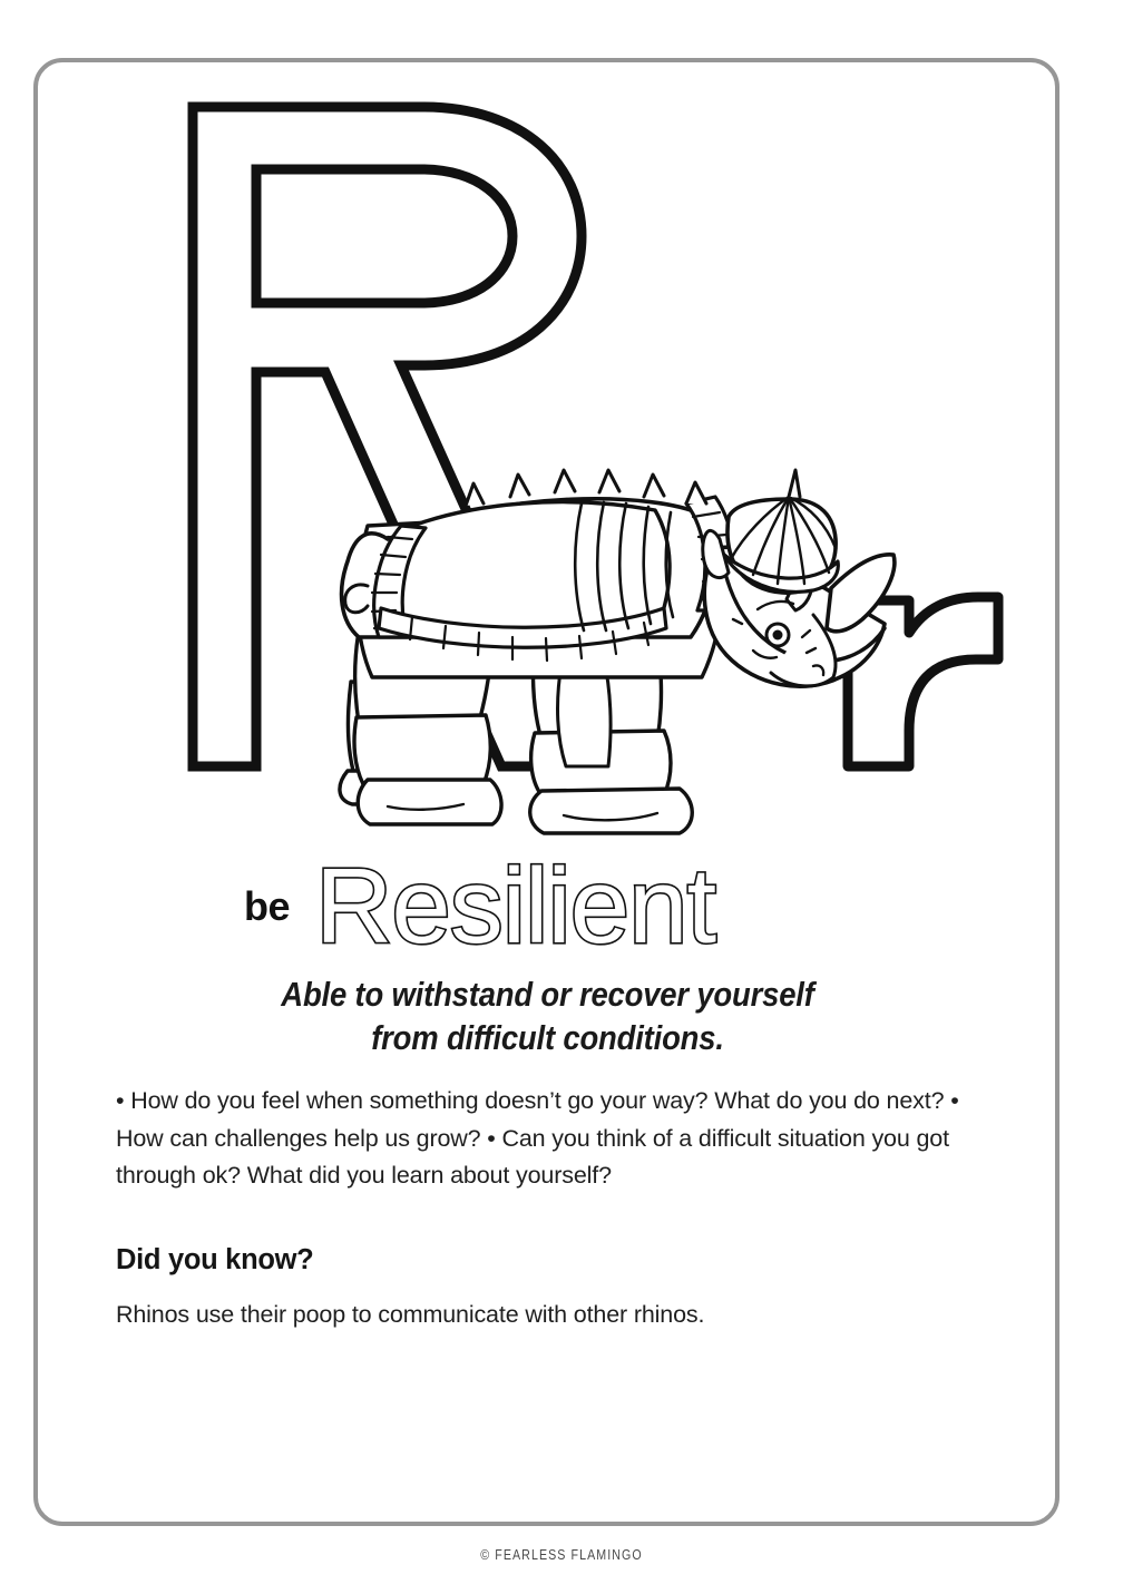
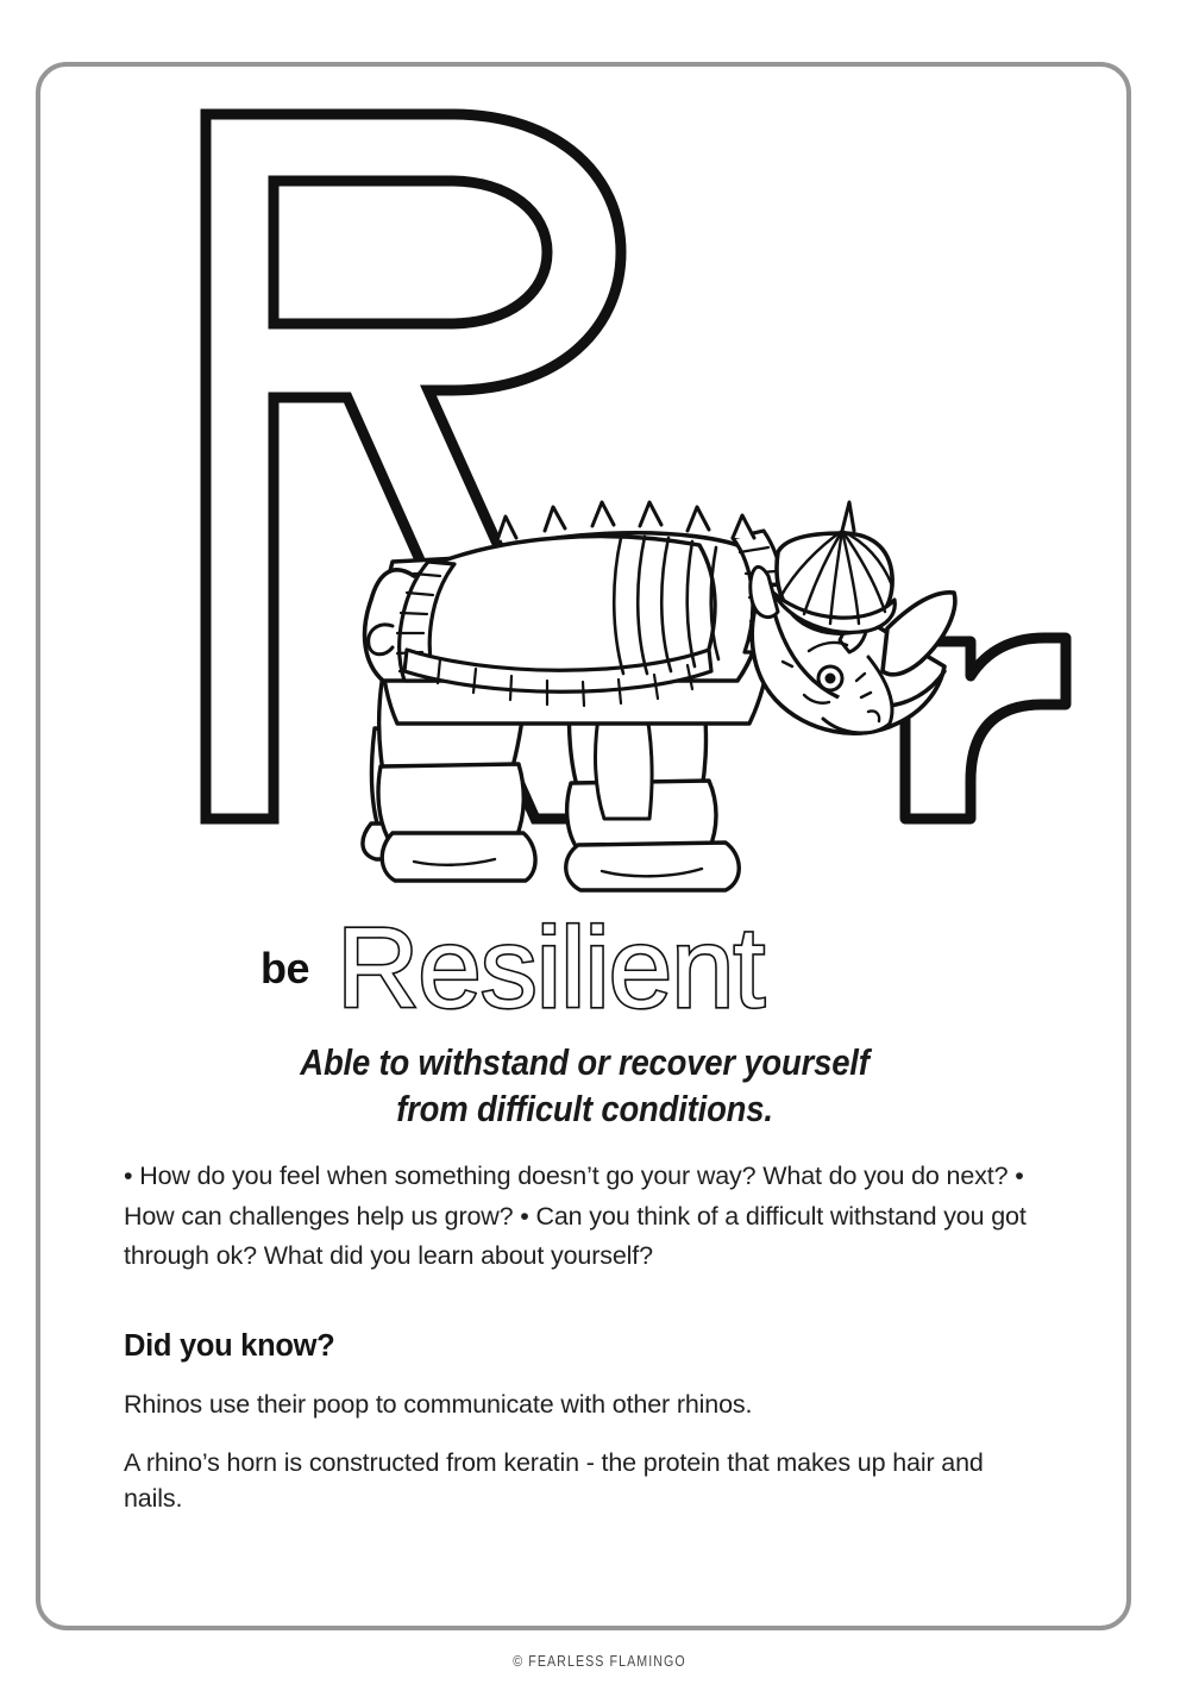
  be
  Resilient
  Able to withstand or recover yourself
  from difficult conditions.
- • How do you feel when something doesn’t go your way? What do you do next? • How can challenges help us grow? • Can you think of a difficult situation you got through ok? What did you learn about yourself?
+ • How do you feel when something doesn’t go your way? What do you do next? • How can challenges help us grow? • Can you think of a difficult withstand you got through ok? What did you learn about yourself?
  Did you know?
  Rhinos use their poop to communicate with other rhinos.
+ A rhino’s horn is constructed from keratin - the protein that makes up hair and nails.
  © FEARLESS FLAMINGO
